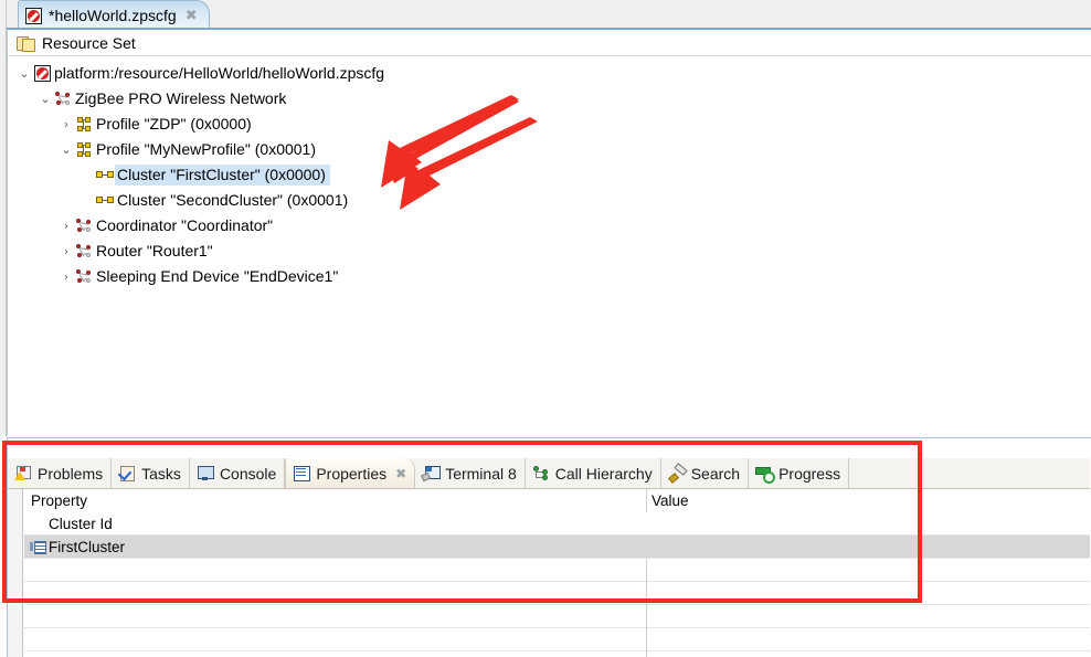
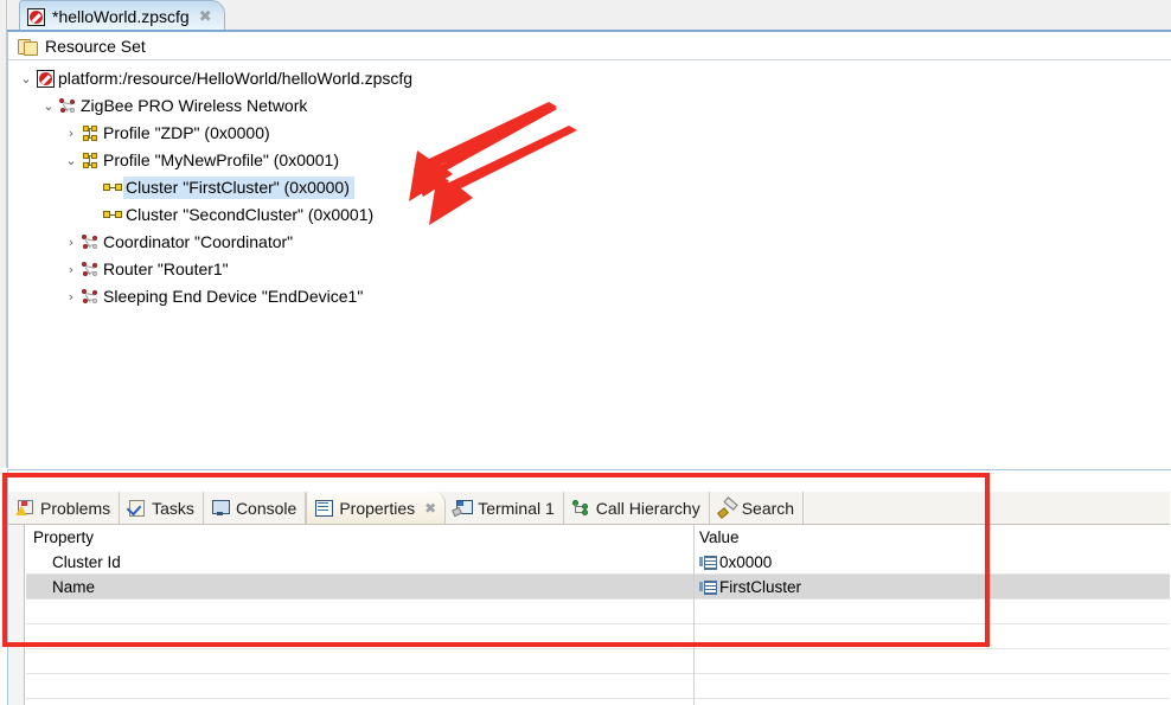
  *helloWorld.zpscfg
  ✖
  Resource Set
  ⌄
  platform:/resource/HelloWorld/helloWorld.zpscfg
  ⌄
  ZigBee PRO Wireless Network
  ›
  Profile "ZDP" (0x0000)
  ⌄
  Profile "MyNewProfile" (0x0001)
  Cluster "FirstCluster" (0x0000)
  Cluster "SecondCluster" (0x0001)
  ›
  Coordinator "Coordinator"
  ›
  Router "Router1"
  ›
  Sleeping End Device "EndDevice1"
  Problems
  Tasks
  Console
  Properties
  ✖
- Terminal 8
+ Terminal 1
  Call Hierarchy
  Search
- Progress
  Property
  Value
  Cluster Id
+ 0x0000
+ Name
  FirstCluster
